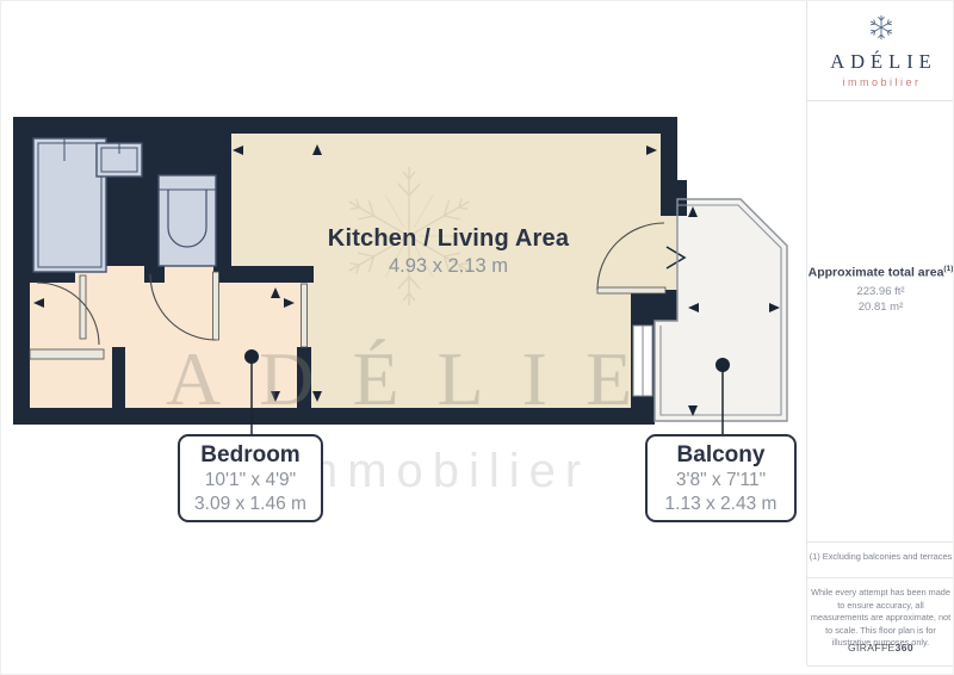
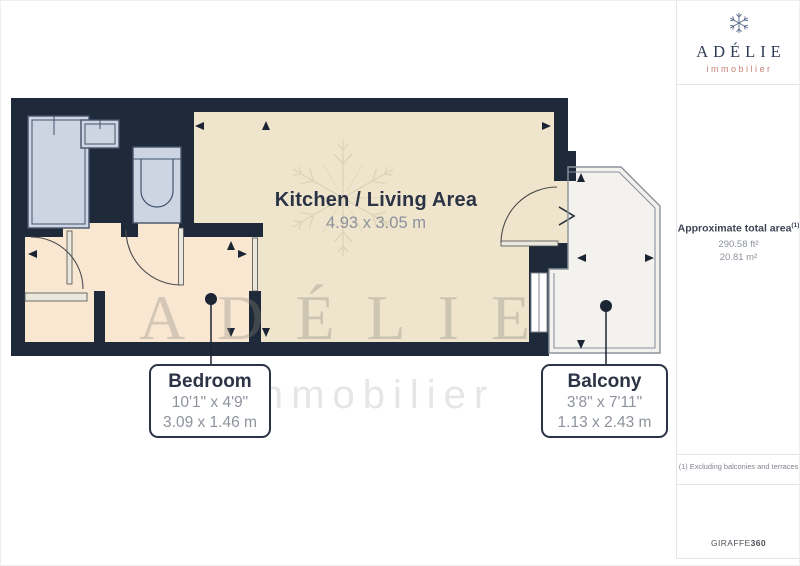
  ADÉLIE
  mobilier
  Kitchen / Living Area
- 4.93 x 2.13 m
+ 4.93 x 3.05 m
  Bedroom
  10'1" x 4'9"
  3.09 x 1.46 m
  Balcony
  3'8" x 7'11"
  1.13 x 2.43 m
  ADÉLIE
  immobilier
  Approximate total area
- 223.96 ft²
+ 290.58 ft²
  20.81 m²
  (1) Excluding balconies and terraces
- While every attempt has been made to ensure accuracy, all measurements are approximate, not to scale. This floor plan is for illustrative purposes only.
  GIRAFFE360
